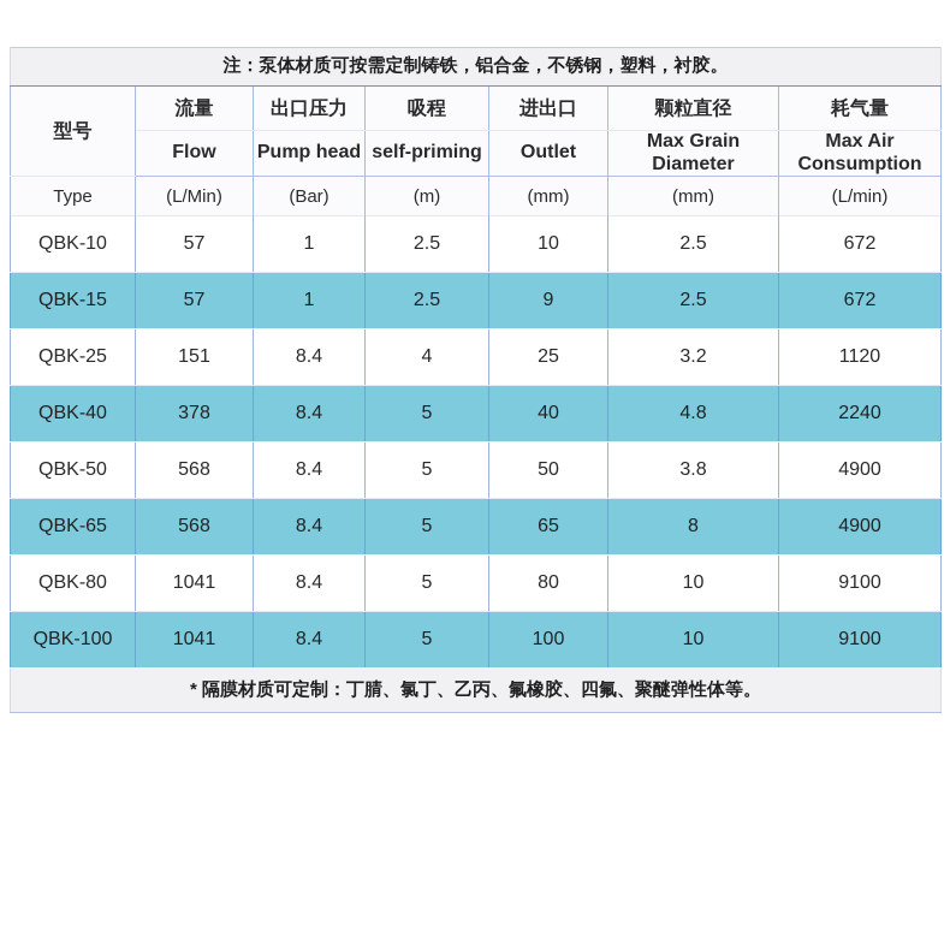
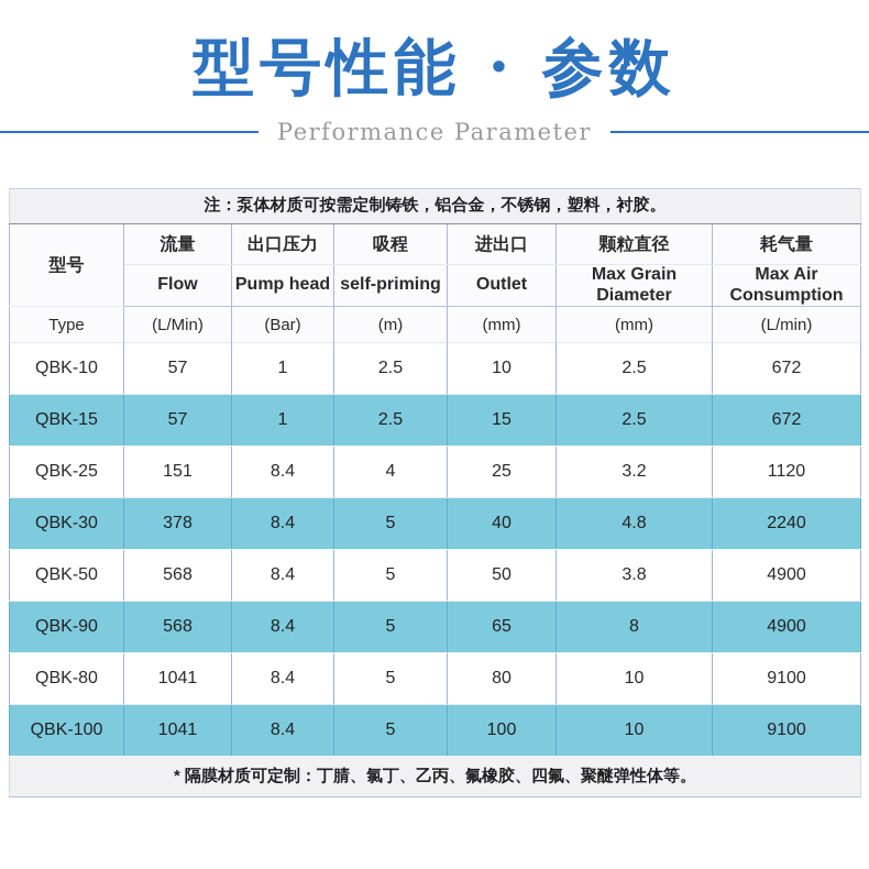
+ 型号性能 · 参数
+ Performance Parameter
  注：泵体材质可按需定制铸铁，铝合金，不锈钢，塑料，衬胶。
  型号	流量	出口压力	吸程	进出口	颗粒直径	耗气量
  Flow	Pump head	self-priming	Outlet	Max Grain Diameter	Max Air Consumption
  Type	(L/Min)	(Bar)	(m)	(mm)	(mm)	(L/min)
  QBK-10	57	1	2.5	10	2.5	672
- QBK-15	57	1	2.5	9	2.5	672
+ QBK-15	57	1	2.5	15	2.5	672
  QBK-25	151	8.4	4	25	3.2	1120
- QBK-40	378	8.4	5	40	4.8	2240
+ QBK-30	378	8.4	5	40	4.8	2240
  QBK-50	568	8.4	5	50	3.8	4900
- QBK-65	568	8.4	5	65	8	4900
+ QBK-90	568	8.4	5	65	8	4900
  QBK-80	1041	8.4	5	80	10	9100
  QBK-100	1041	8.4	5	100	10	9100
  * 隔膜材质可定制：丁腈、氯丁、乙丙、氟橡胶、四氟、聚醚弹性体等。
